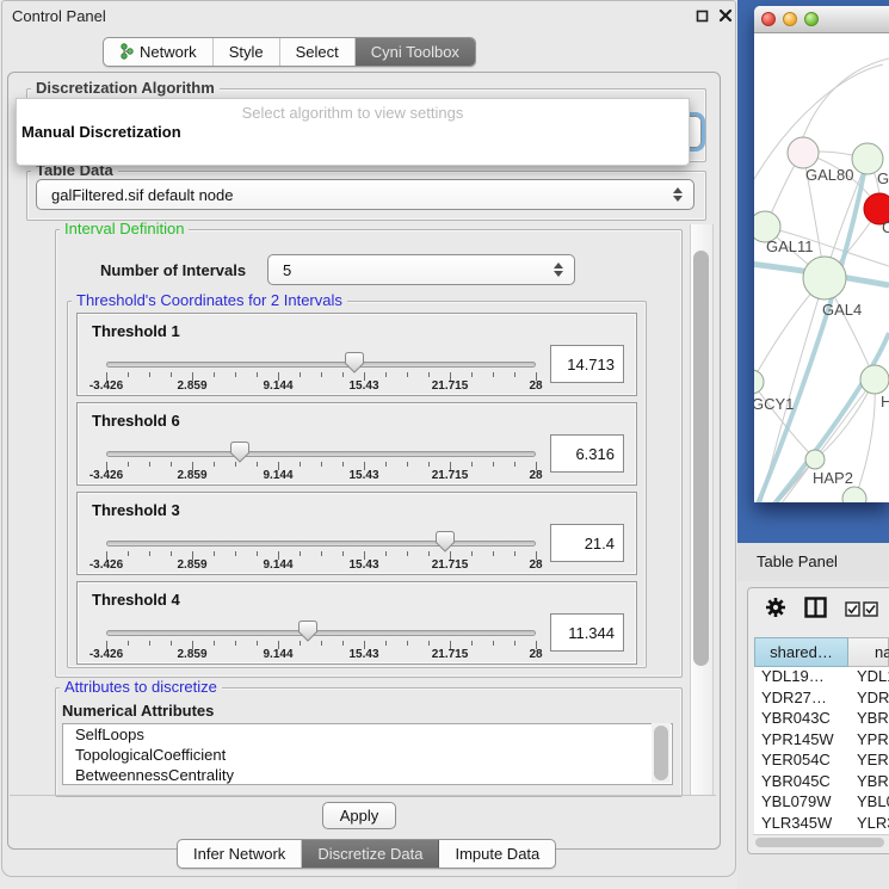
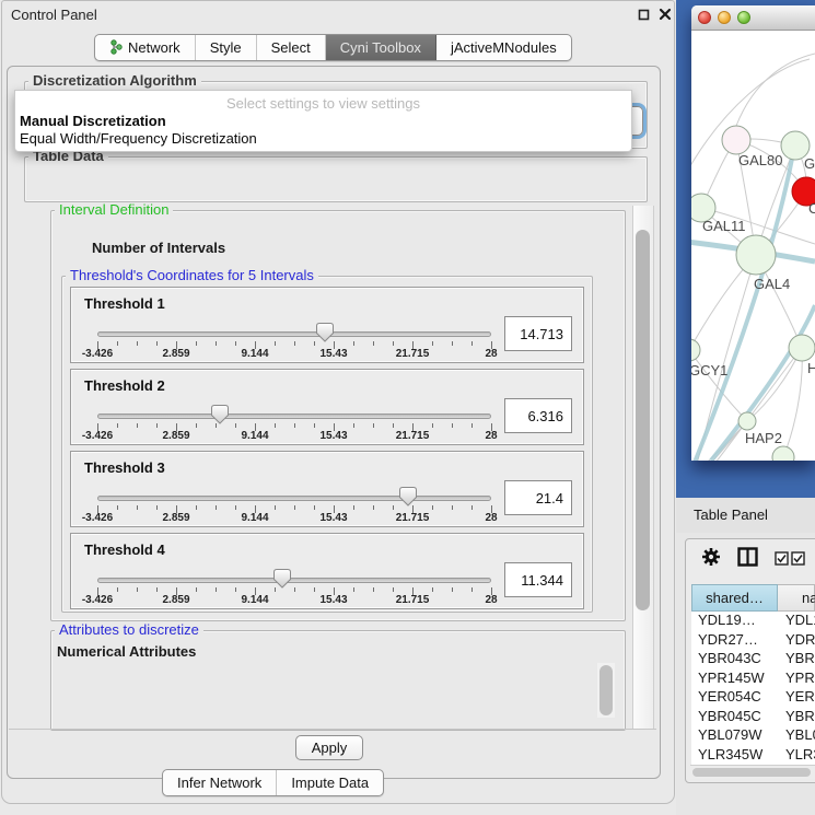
  Control Panel
  Network
  Style
  Select
  Cyni Toolbox
+ jActiveMNodules
  Discretization Algorithm
- Select algorithm to view settings
+ Select settings to view settings
  Manual Discretization
+ Equal Width/Frequency Discretization
  Table Data
- galFiltered.sif default node
  Interval Definition
  Number of Intervals
- 5
- Threshold's Coordinates for 2 Intervals
+ Threshold's Coordinates for 5 Intervals
  Threshold 1
  -3.426
  2.859
  9.144
  15.43
  21.715
  28
  14.713
- Threshold 6
+ Threshold 2
  -3.426
  2.859
  9.144
  15.43
  21.715
  28
  6.316
  Threshold 3
  -3.426
  2.859
  9.144
  15.43
  21.715
  28
  21.4
  Threshold 4
  -3.426
  2.859
  9.144
  15.43
  21.715
  28
  11.344
  Attributes to discretize
  Numerical Attributes
- SelfLoops
- TopologicalCoefficient
- BetweennessCentrality
  Apply
  Infer Network
- Discretize Data
  Impute Data
  GAL80
  C
  GAL11
  GAL4
  GCY1
  H
  HAP2
  Table Panel
  shared…
  na
  YDL19…
  YDL
  YDR27…
  YDR
  YBR043C
  YBR
  YPR145W
  YPR
  YER054C
  YER
  YBR045C
  YBR
  YBL079W
  YBL
  YLR345W
  YLR
